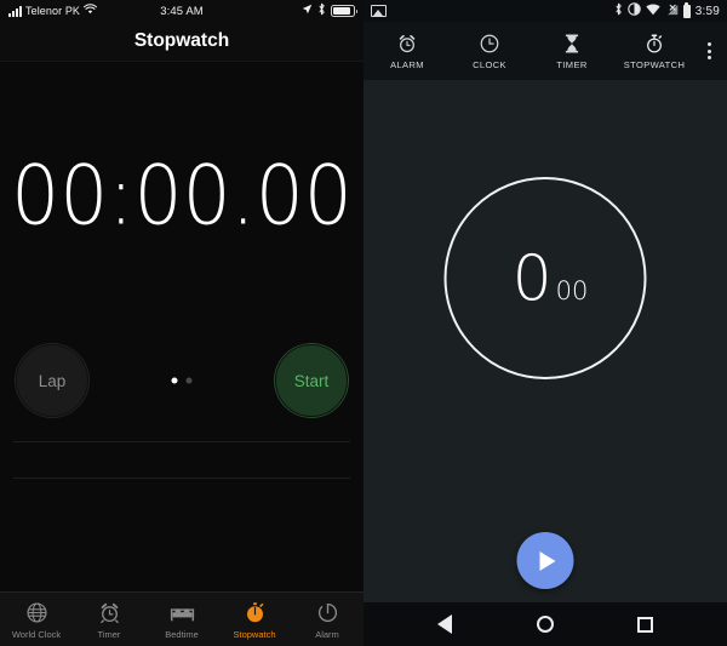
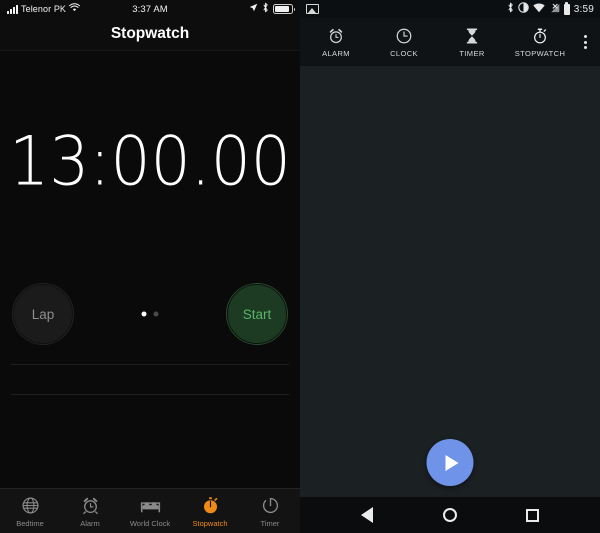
  Telenor PK
- 3:45 AM
+ 3:37 AM
  Stopwatch
- 00:00.00
+ 13:00.00
  Lap
  Start
- World Clock
+ Bedtime
- Timer
+ Alarm
- Bedtime
+ World Clock
  Stopwatch
- Alarm
+ Timer
  3:59
  ALARM
  CLOCK
  TIMER
  STOPWATCH
- 0
- 00
